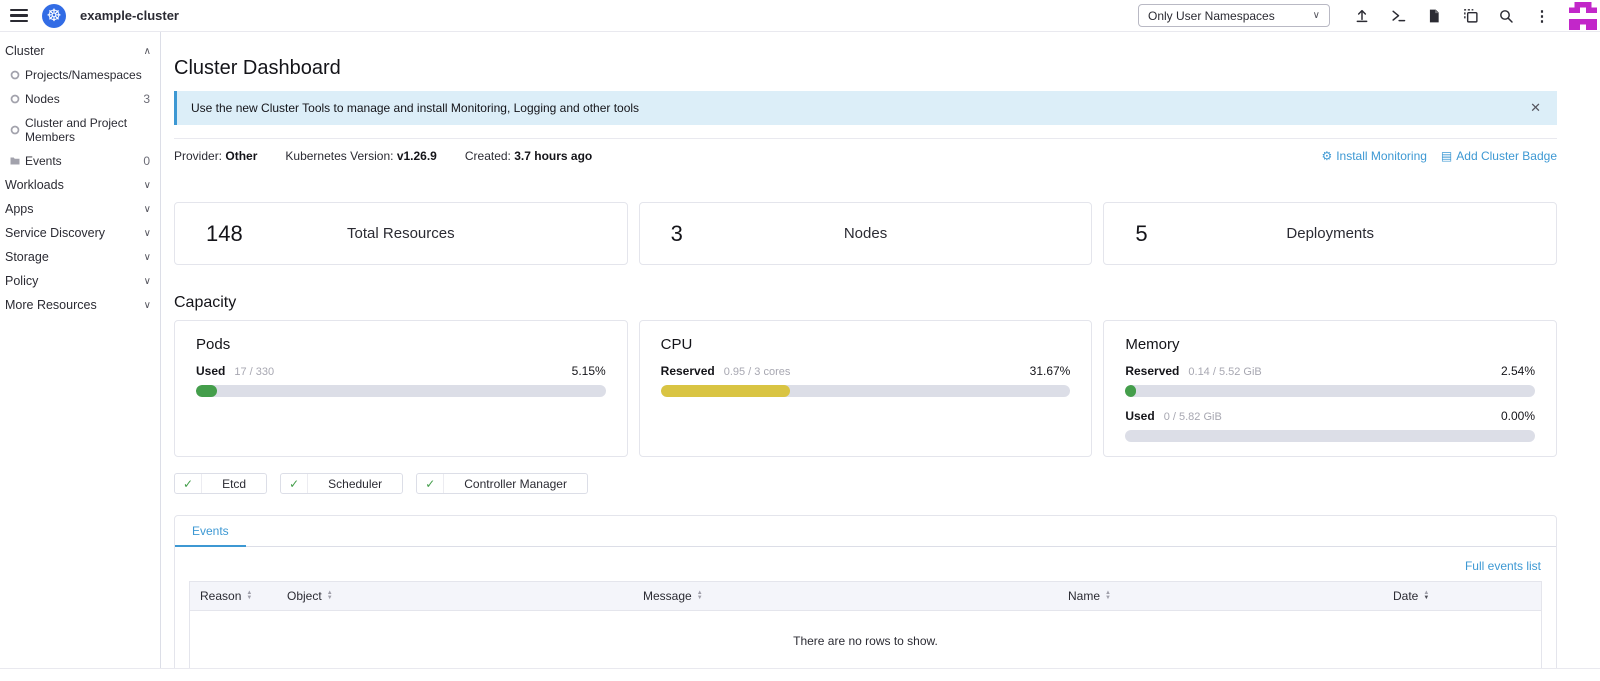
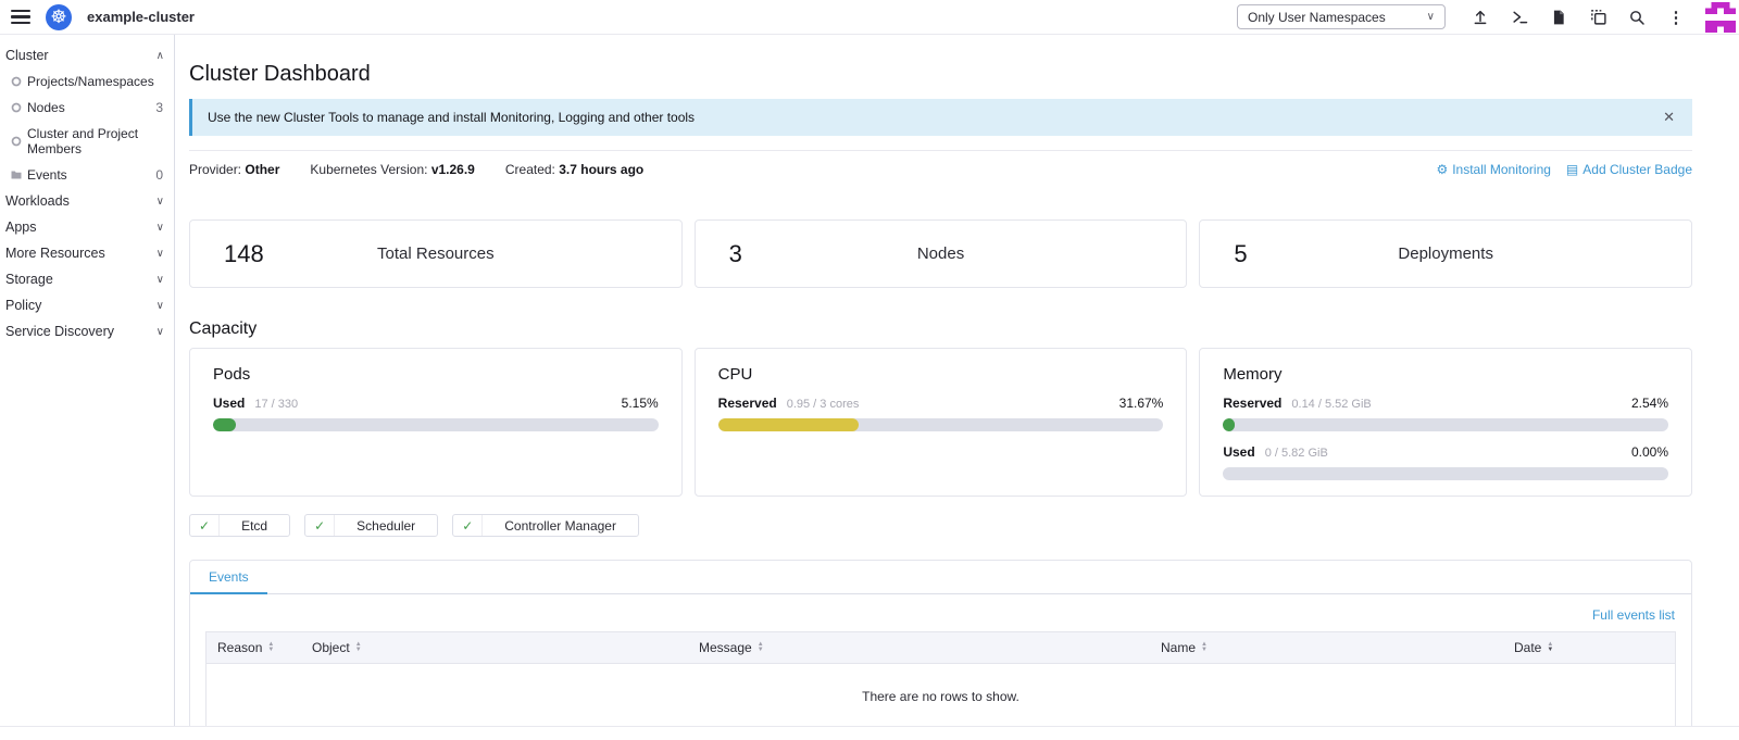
  ☸
  example-cluster
  Only User Namespaces
  ∨
  ⋮
  Cluster
  ∧
  Projects/Namespaces
  Nodes
  3
  Cluster and Project Members
  Events
  0
  Workloads
  ∨
  Apps
  ∨
- Service Discovery
+ More Resources
  ∨
  Storage
  ∨
  Policy
  ∨
- More Resources
+ Service Discovery
  ∨
  Cluster Dashboard
  Use the new Cluster Tools to manage and install Monitoring, Logging and other tools
  ✕
  Provider: Other
  Kubernetes Version: v1.26.9
  Created: 3.7 hours ago
  ⚙
  Install Monitoring
  ▤
  Add Cluster Badge
  148
  Total Resources
  3
  Nodes
  5
  Deployments
  Capacity
  Pods
  Used
  17 / 330
  5.15%
  CPU
  Reserved
  0.95 / 3 cores
  31.67%
  Memory
  Reserved
  0.14 / 5.52 GiB
  2.54%
  Used
  0 / 5.82 GiB
  0.00%
  ✓
  Etcd
  ✓
  Scheduler
  ✓
  Controller Manager
  Events
  Full events list
  Reason
  Object
  Message
  Name
  Date
  There are no rows to show.
